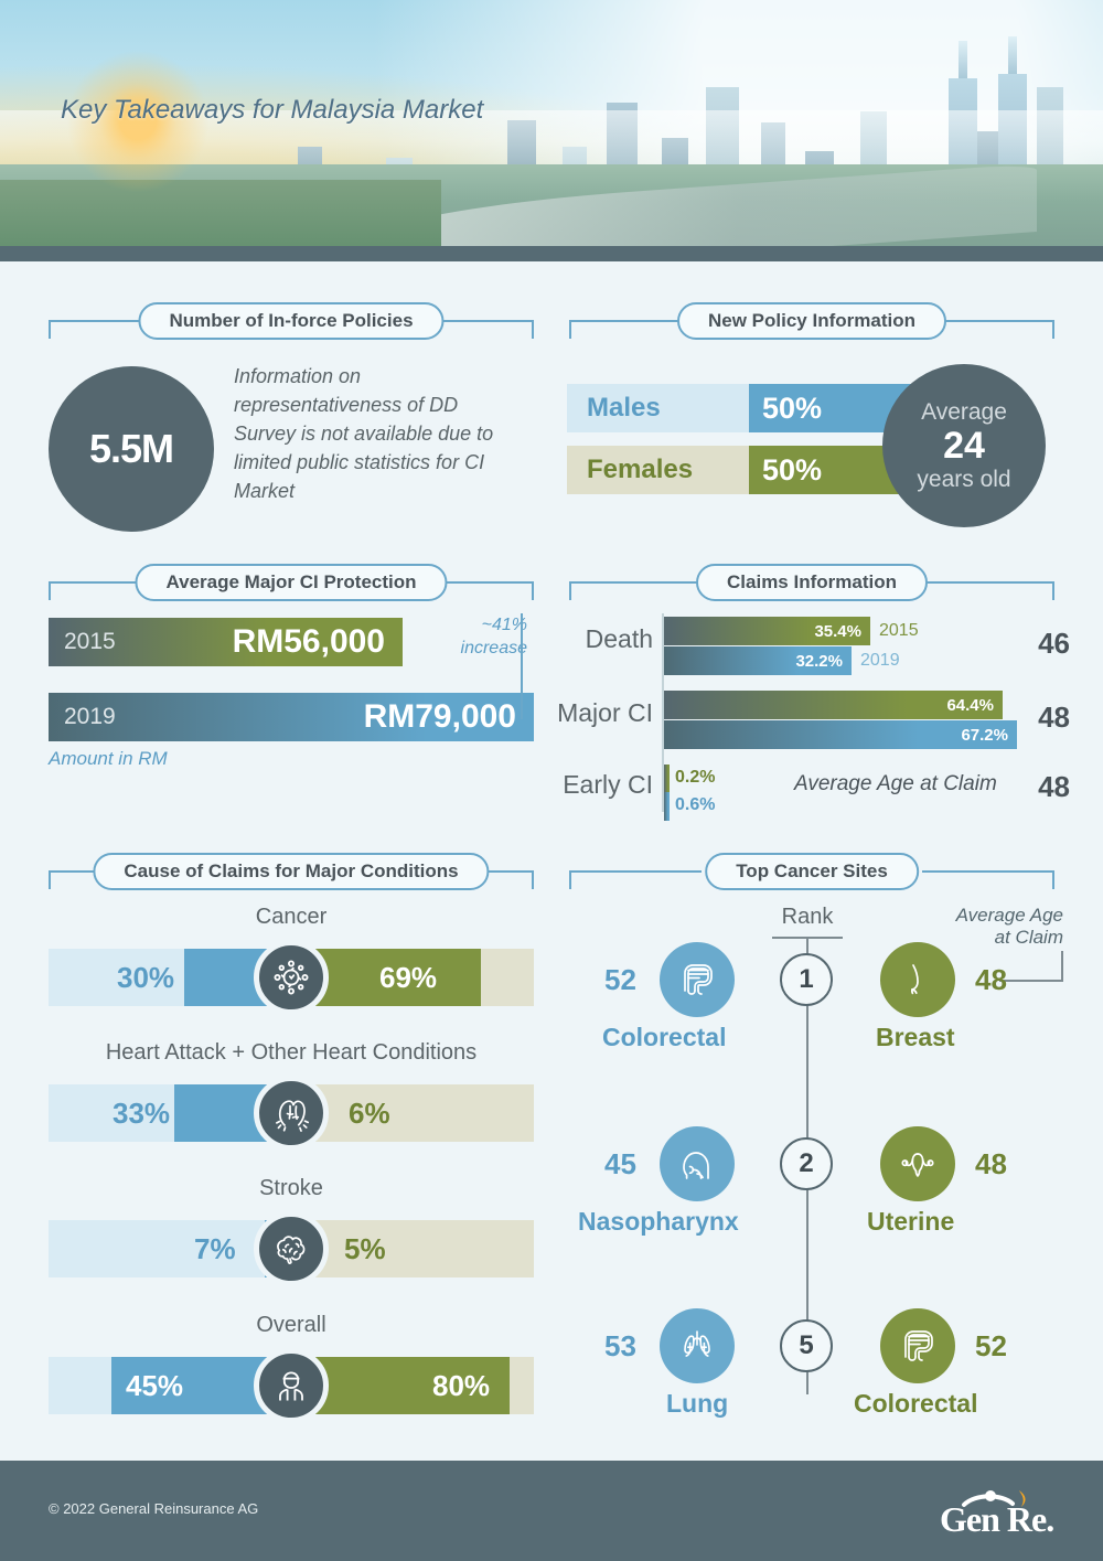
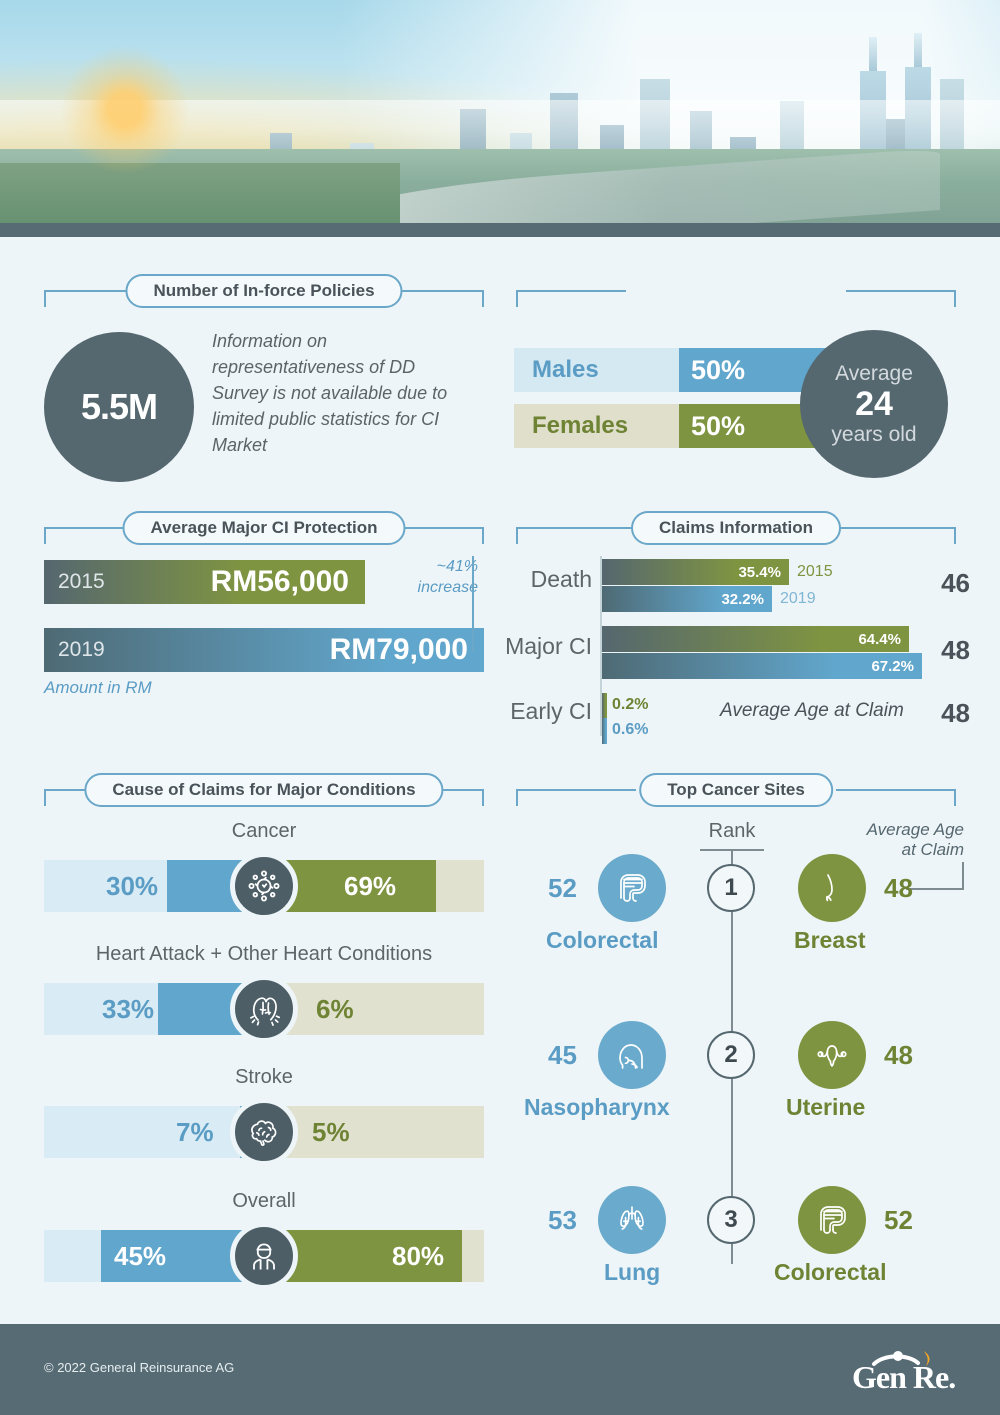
- Key Takeaways for Malaysia Market
  Number of In-force Policies
- New Policy Information
  Average Major CI Protection
  Claims Information
  Cause of Claims for Major Conditions
  Top Cancer Sites
  5.5M
  Information on representativeness of DD Survey is not available due to limited public statistics for CI Market
  Males
  50%
  Females
  50%
  Average
  24
  years old
  2015
  RM56,000
  2019
  RM79,000
  ~41%
  increas
  Amount in RM
  Death
  35.4%
  2015
  32.2%
  2019
  46
  Major CI
  64.4%
  67.2%
  48
  Early CI
  0.2%
  0.6%
  Average Age at Claim
  48
  Cancer
  30%
  69%
  Heart Attack + Other Heart Conditions
  33%
  6%
  Stroke
  7%
  5%
  Overall
  45%
  80%
  Rank
  Average Age
  at Claim
  1
  52
  Colorectal
  48
  Breast
  2
  45
  Nasopharynx
  48
  Uterine
- 5
+ 3
  53
  Lung
  52
  Colorectal
  © 2022 General Reinsurance AG
  Gen Re.
